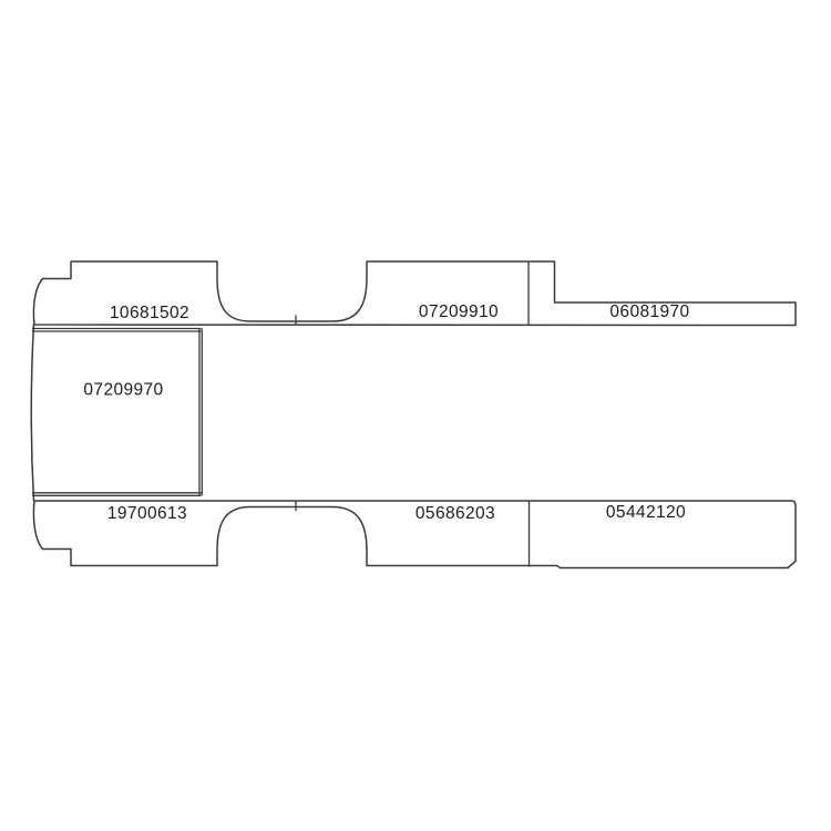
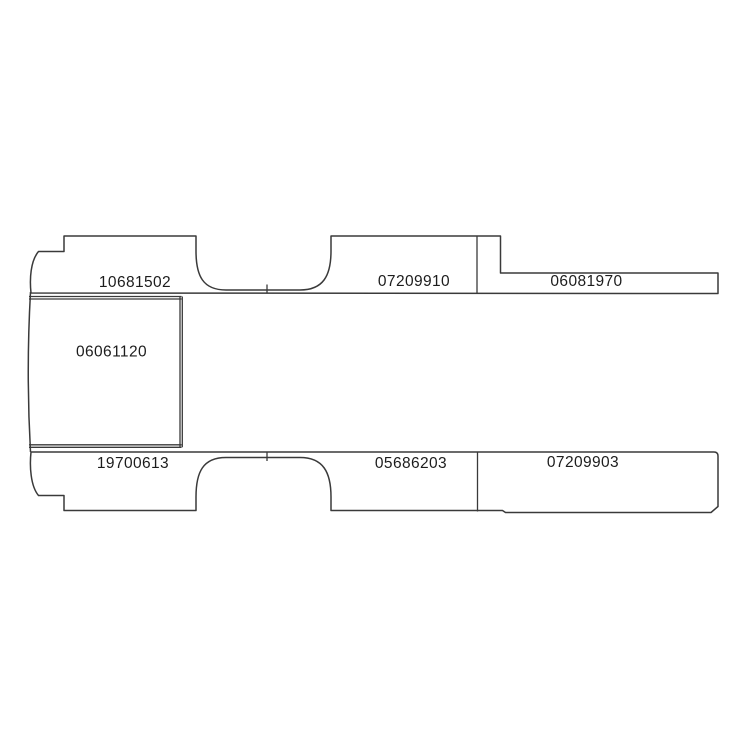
  10681502
  07209910
  06081970
- 07209970
+ 06061120
  19700613
  05686203
- 05442120
+ 07209903
